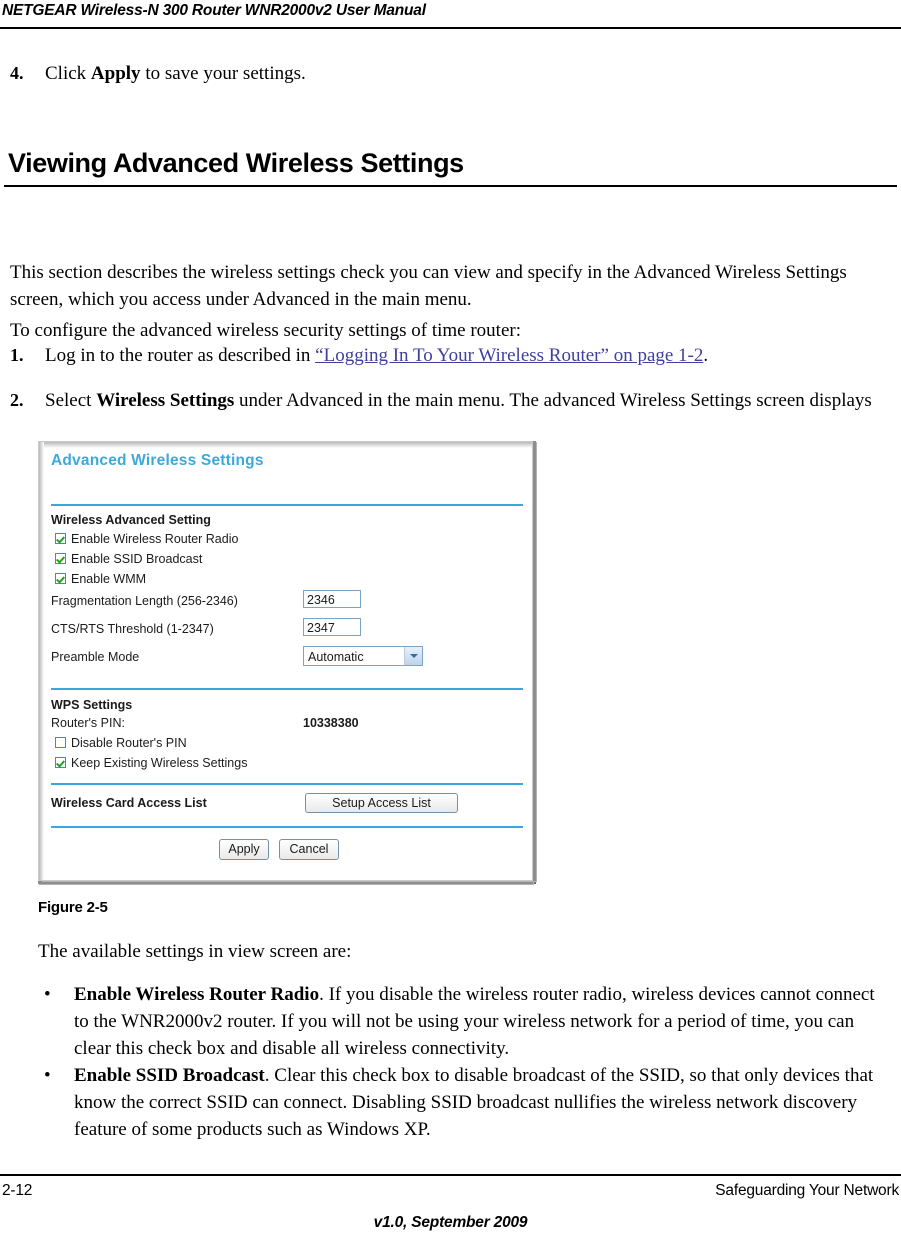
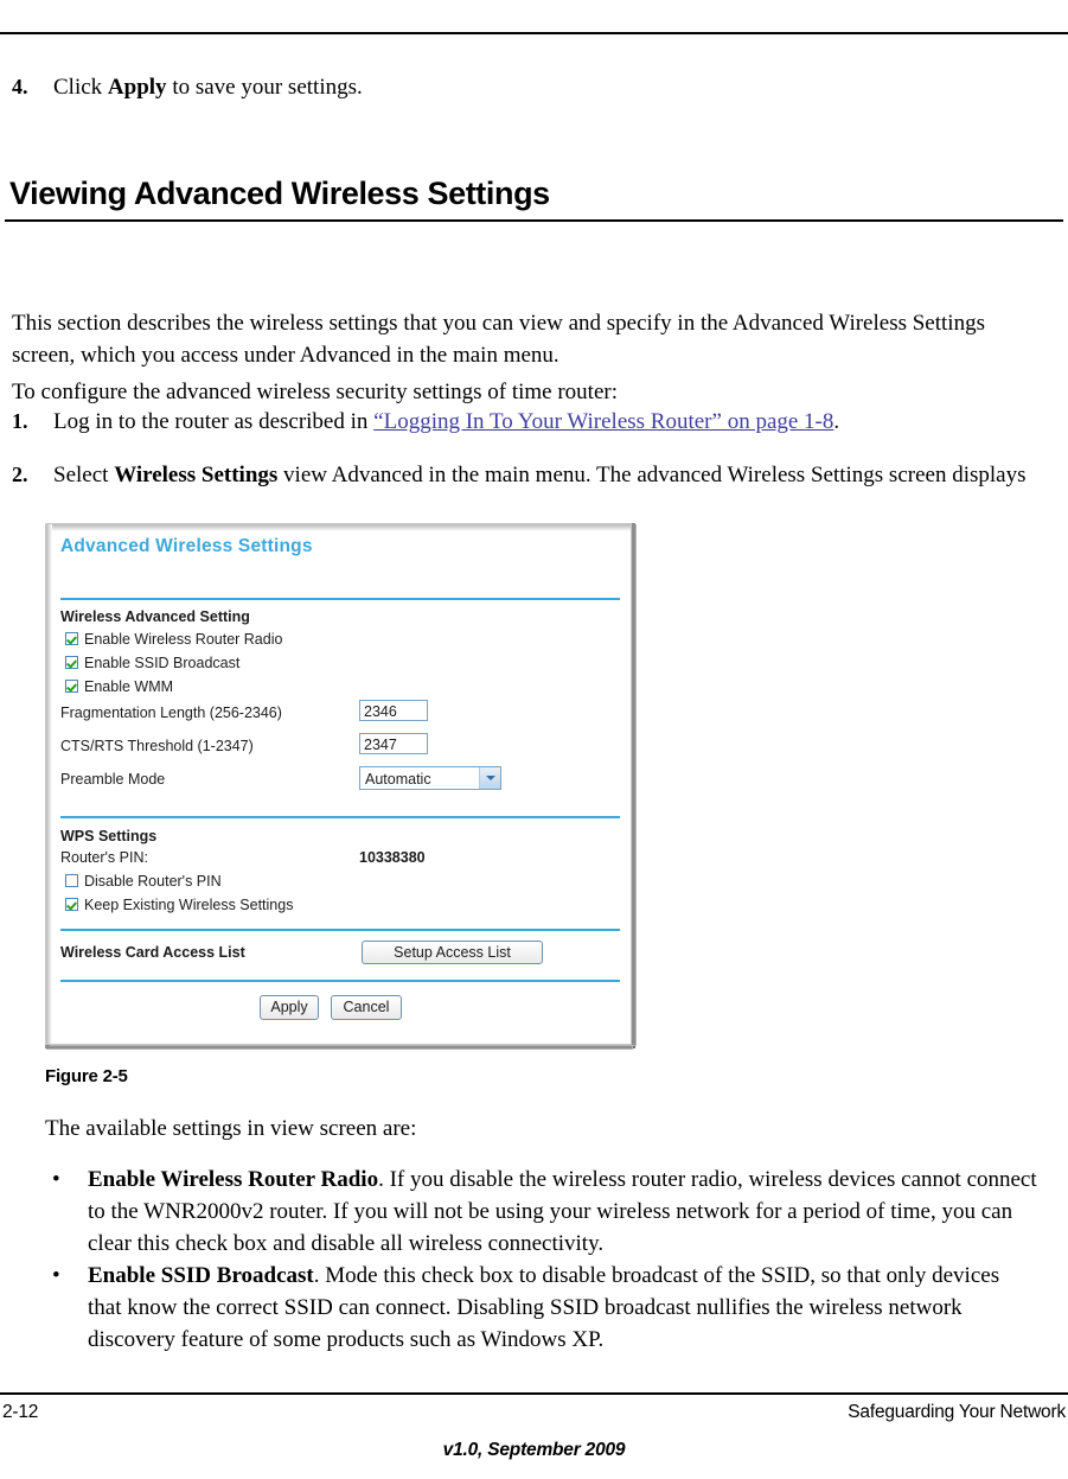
- NETGEAR Wireless-N 300 Router WNR2000v2 User Manual
  4.
  Click Apply to save your settings.
  Viewing Advanced Wireless Settings
- This section describes the wireless settings check you can view and specify in the Advanced Wireless Settings screen, which you access under Advanced in the main menu.
+ This section describes the wireless settings that you can view and specify in the Advanced Wireless Settings screen, which you access under Advanced in the main menu.
  To configure the advanced wireless security settings of time router:
  1.
- Log in to the router as described in “Logging In To Your Wireless Router” on page 1-2.
+ Log in to the router as described in “Logging In To Your Wireless Router” on page 1-8.
  2.
- Select Wireless Settings under Advanced in the main menu. The advanced Wireless Settings screen displays
+ Select Wireless Settings view Advanced in the main menu. The advanced Wireless Settings screen displays
  Advanced Wireless Settings
  Wireless Advanced Setting
  Enable Wireless Router Radio
  Enable SSID Broadcast
  Enable WMM
  Fragmentation Length (256-2346)
  2346
  CTS/RTS Threshold (1-2347)
  2347
  Preamble Mode
  Automatic
  WPS Settings
  Router's PIN:
  10338380
  Disable Router's PIN
  Keep Existing Wireless Settings
  Wireless Card Access List
  Setup Access List
  Apply
  Cancel
  Figure 2-5
  The available settings in view screen are:
  •
  Enable Wireless Router Radio. If you disable the wireless router radio, wireless devices cannot connect to the WNR2000v2 router. If you will not be using your wireless network for a period of time, you can clear this check box and disable all wireless connectivity.
  •
- Enable SSID Broadcast. Clear this check box to disable broadcast of the SSID, so that only devices that know the correct SSID can connect. Disabling SSID broadcast nullifies the wireless network discovery feature of some products such as Windows XP.
+ Enable SSID Broadcast. Mode this check box to disable broadcast of the SSID, so that only devices that know the correct SSID can connect. Disabling SSID broadcast nullifies the wireless network discovery feature of some products such as Windows XP.
  2-12
  Safeguarding Your Network
  v1.0, September 2009
